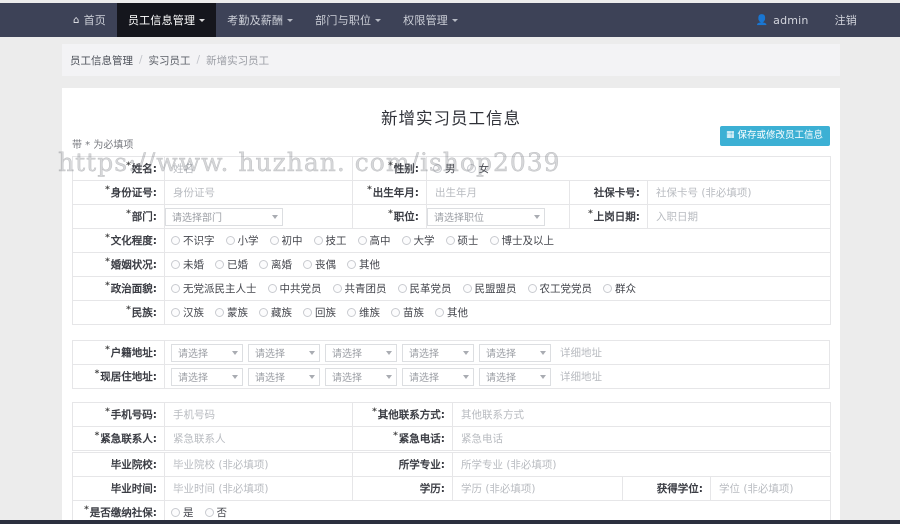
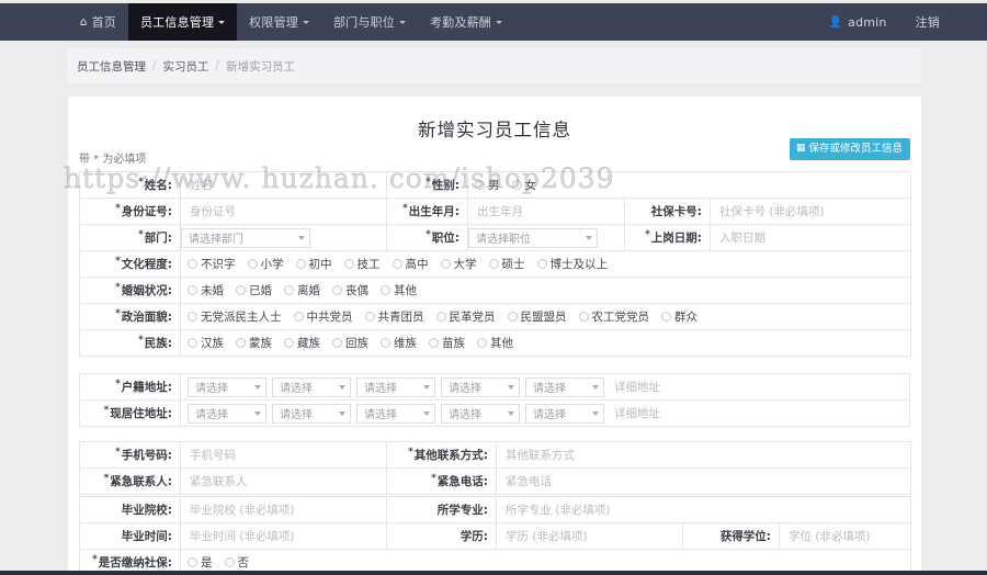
  ⌂
  首页
  员工信息管理
- 考勤及薪酬
+ 权限管理
  部门与职位
- 权限管理
+ 考勤及薪酬
  👤
  admin
  注销
  员工信息管理
  /
  实习员工
  /
  新增实习员工
  新增实习员工信息
  带 * 为必填项
  ▦
  保存或修改员工信息
  *姓名:	姓名	*性别:	男 女
  *身份证号:	身份证号	*出生年月:	出生年月	社保卡号:	社保卡号 (非必填项)
  *部门:	请选择部门	*职位:	请选择职位	*上岗日期:	入职日期
  *文化程度:	不识字 小学 初中 技工 高中 大学 硕士 博士及以上
  *婚姻状况:	未婚 已婚 离婚 丧偶 其他
  *政治面貌:	无党派民主人士 中共党员 共青团员 民革党员 民盟盟员 农工党党员 群众
  *民族:	汉族 蒙族 藏族 回族 维族 苗族 其他
  *户籍地址:	请选择 请选择 请选择 请选择 请选择 详细地址
  *现居住地址:	请选择 请选择 请选择 请选择 请选择 详细地址
  *手机号码:	手机号码	*其他联系方式:	其他联系方式
  *紧急联系人:	紧急联系人	*紧急电话:	紧急电话
  毕业院校:	毕业院校 (非必填项)	所学专业:	所学专业 (非必填项)
  毕业时间:	毕业时间 (非必填项)	学历:	学历 (非必填项)	获得学位:	学位 (非必填项)
  *是否缴纳社保:	是 否
  https://www. huzhan. com/ishop2039
